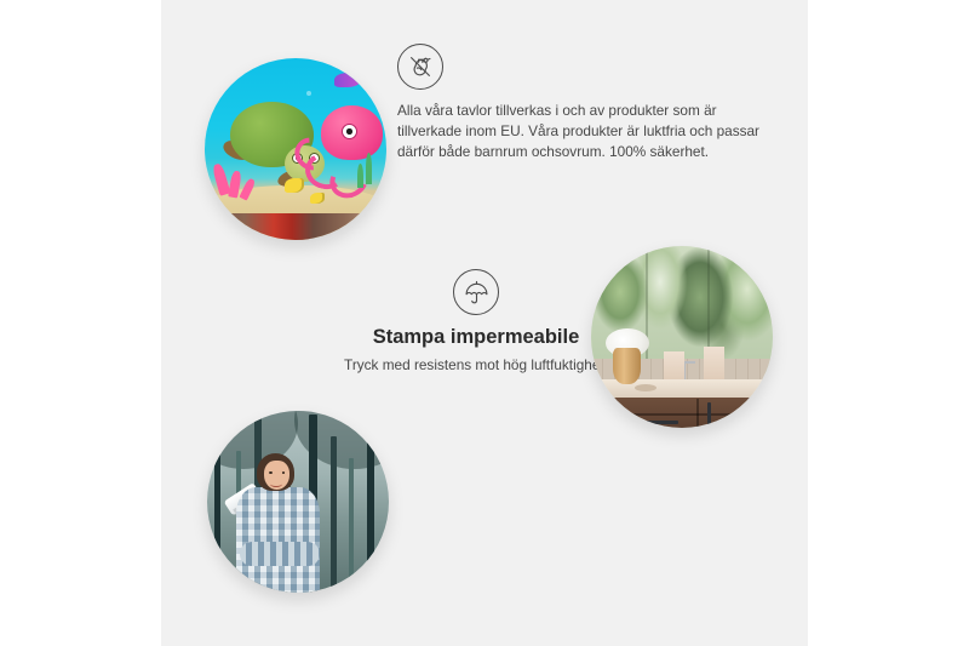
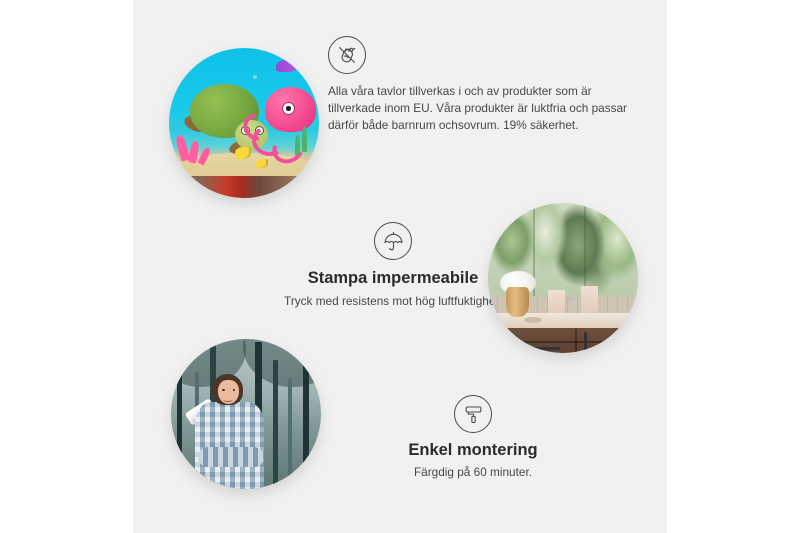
- Alla våra tavlor tillverkas i och av produkter som är tillverkade inom EU. Våra produkter är luktfria och passar därför både barnrum ochsovrum. 100% säkerhet.
+ Alla våra tavlor tillverkas i och av produkter som är tillverkade inom EU. Våra produkter är luktfria och passar därför både barnrum ochsovrum. 19% säkerhet.
  Stampa impermeabile
  Tryck med resistens mot hög luftfuktigh
+ Enkel montering
+ Färgdig på 60 minuter.
